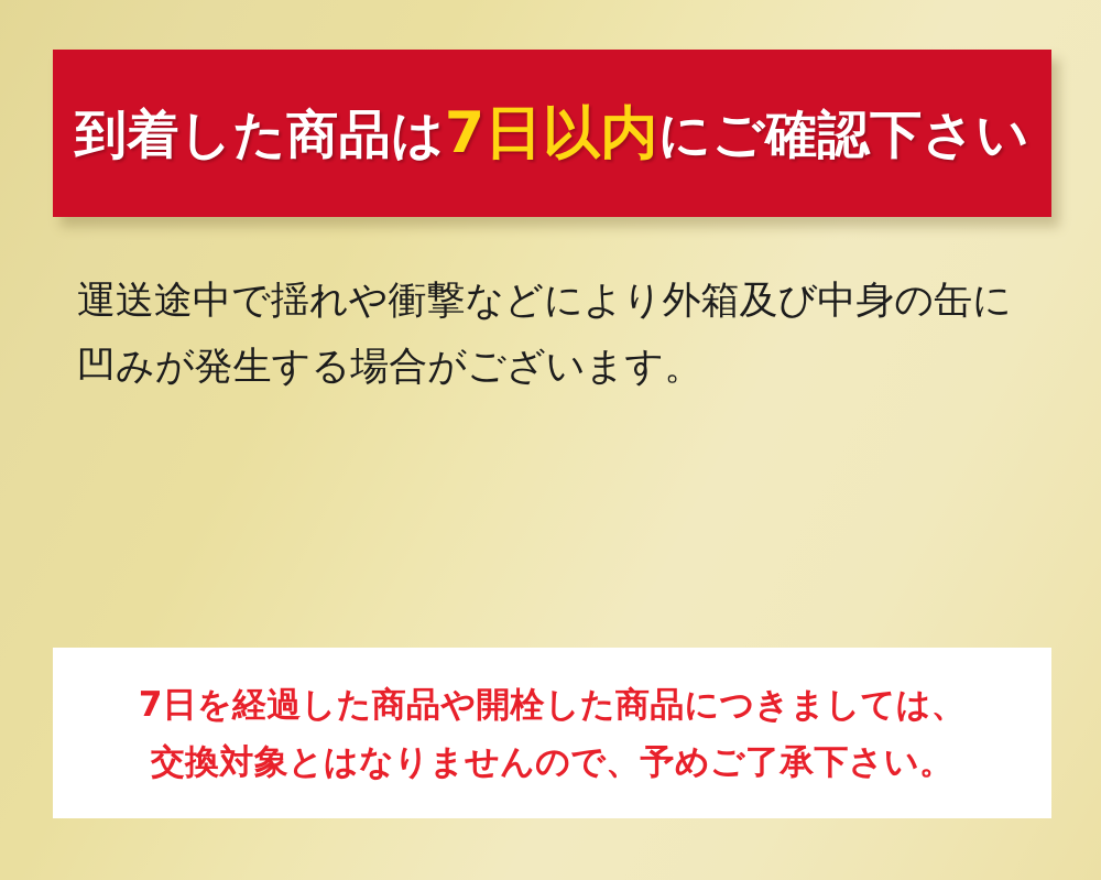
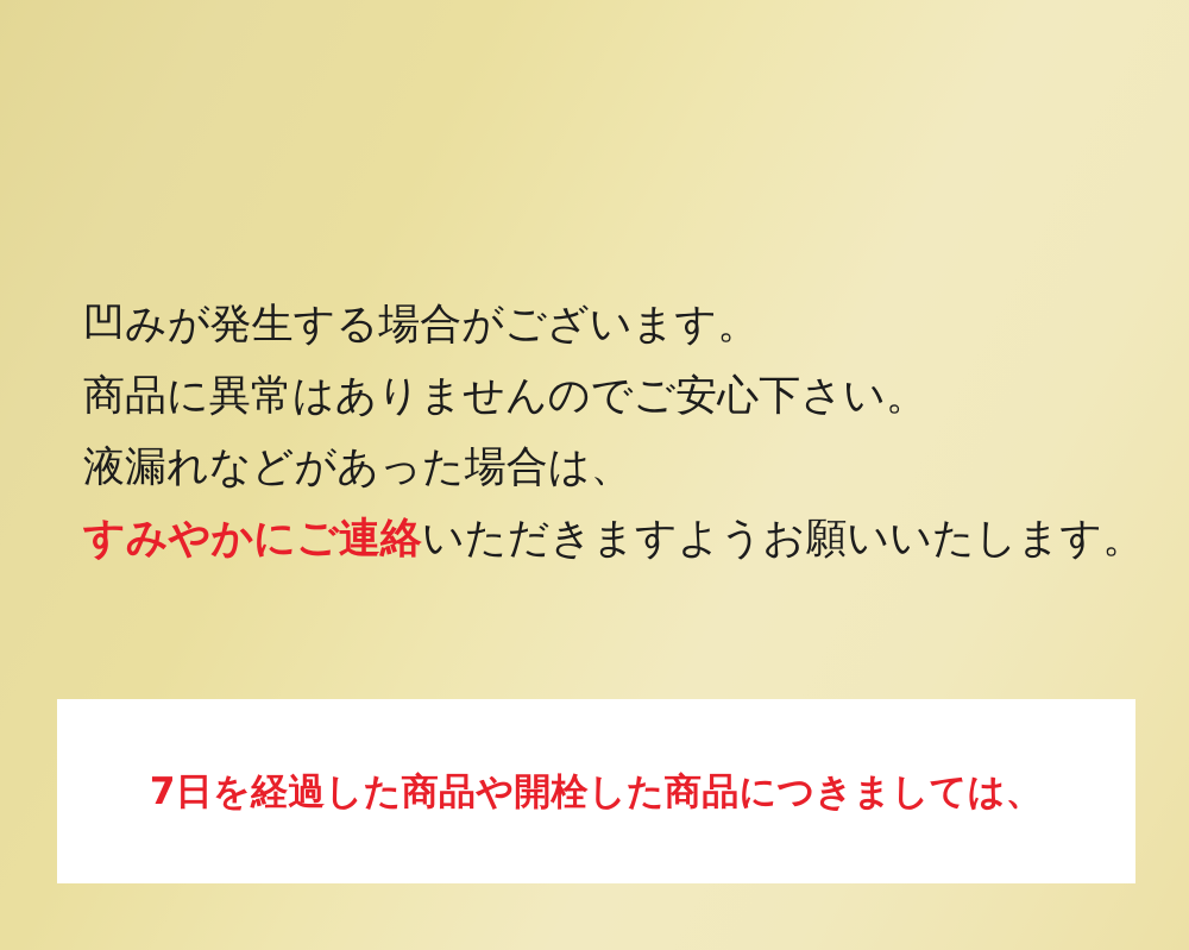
- 到着した商品は7日以内にご確認下さい
- 運送途中で揺れや衝撃などにより外箱及び中身の缶に
  凹みが発生する場合がございます。
+ 商品に異常はありませんのでご安心下さい。
+ 液漏れなどがあった場合は、
+ すみやかにご連絡いただきますようお願いいたします。
  7日を経過した商品や開栓した商品につきましては、
- 交換対象とはなりませんので、予めご了承下さい。
